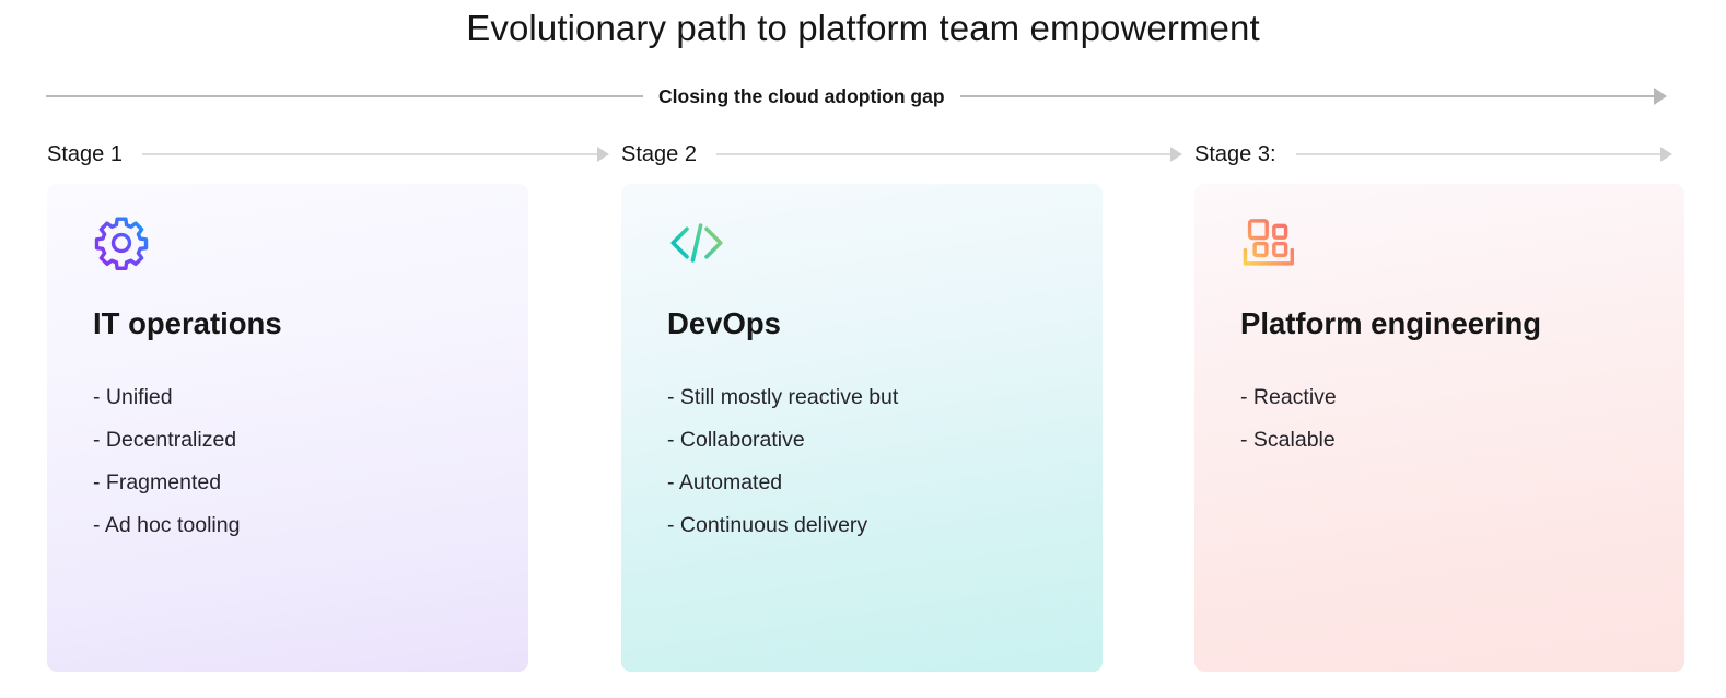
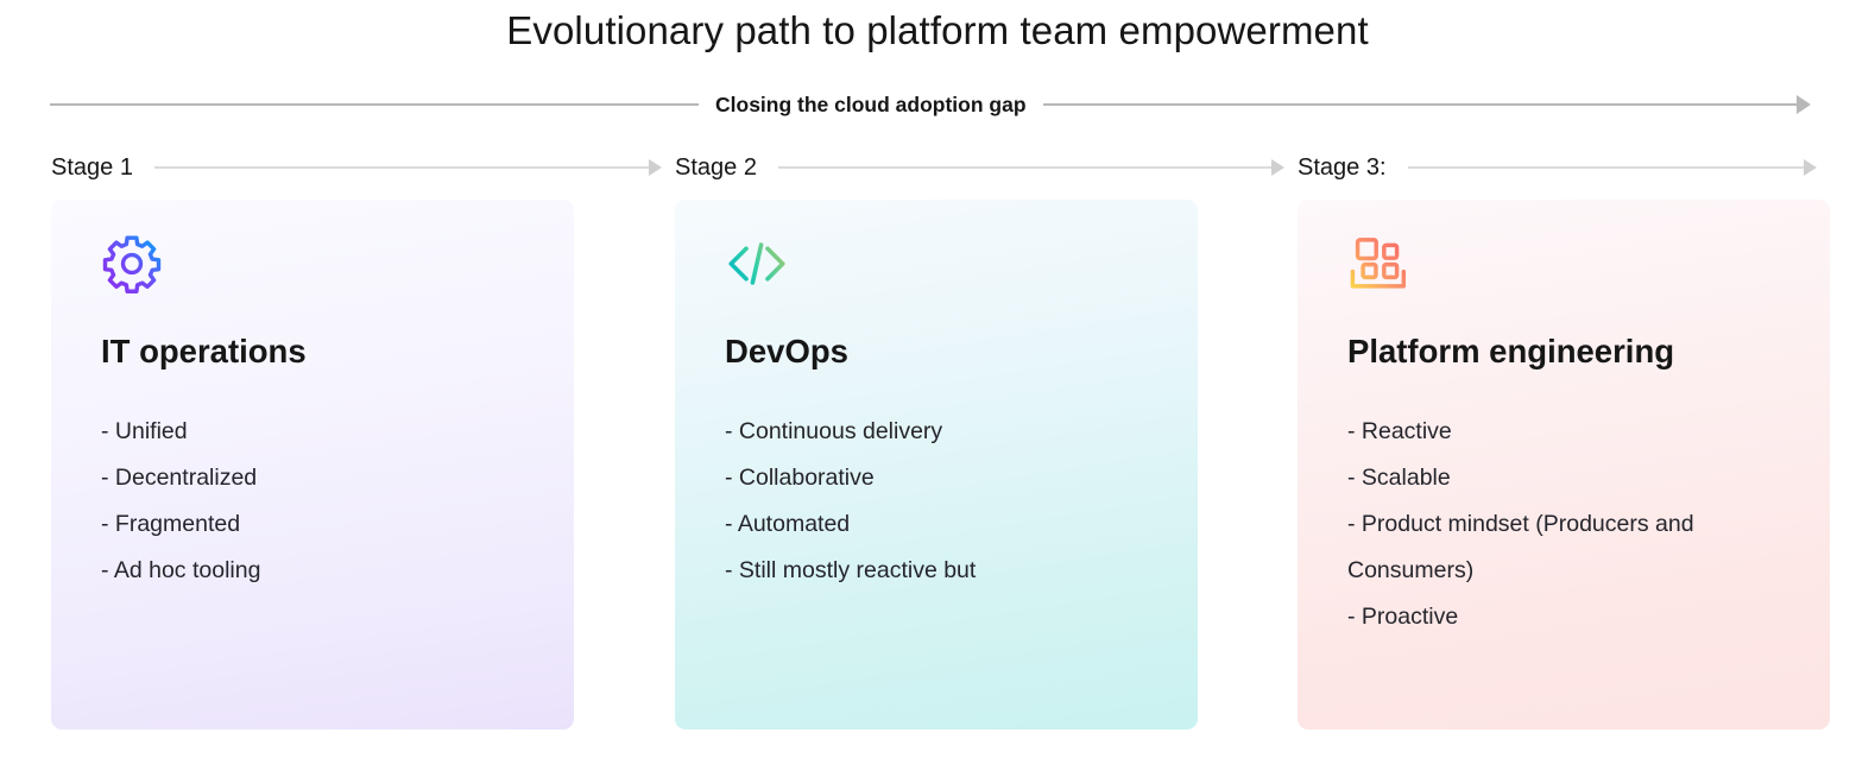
  Evolutionary path to platform team empowerment
  Closing the cloud adoption gap
  Stage 1
  Stage 2
  Stage 3:
  IT operations
  - Unified
  - Decentralized
  - Fragmented
  - Ad hoc tooling
  DevOps
- - Still mostly reactive but
+ - Continuous delivery
  - Collaborative
  - Automated
- - Continuous delivery
+ - Still mostly reactive but
  Platform engineering
  - Reactive
  - Scalable
+ - Product mindset (Producers and Consumers)
+ - Proactive
